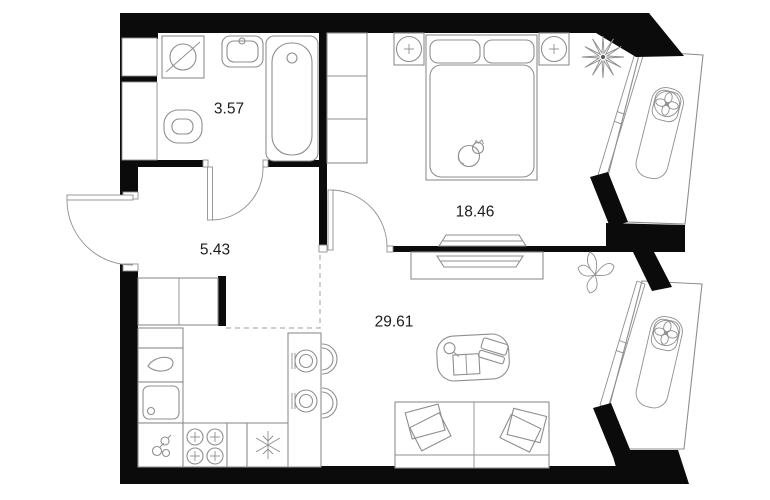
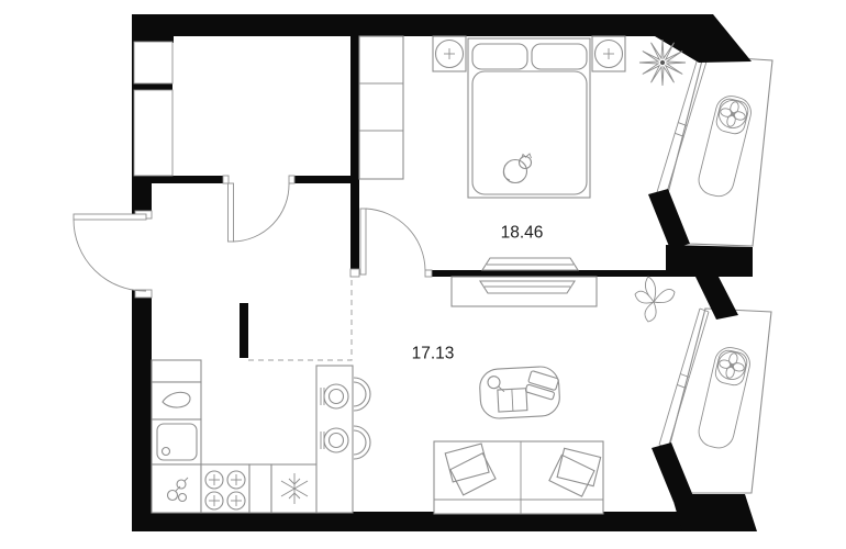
- 3.57
- 5.43
  18.46
- 29.61
+ 17.13
